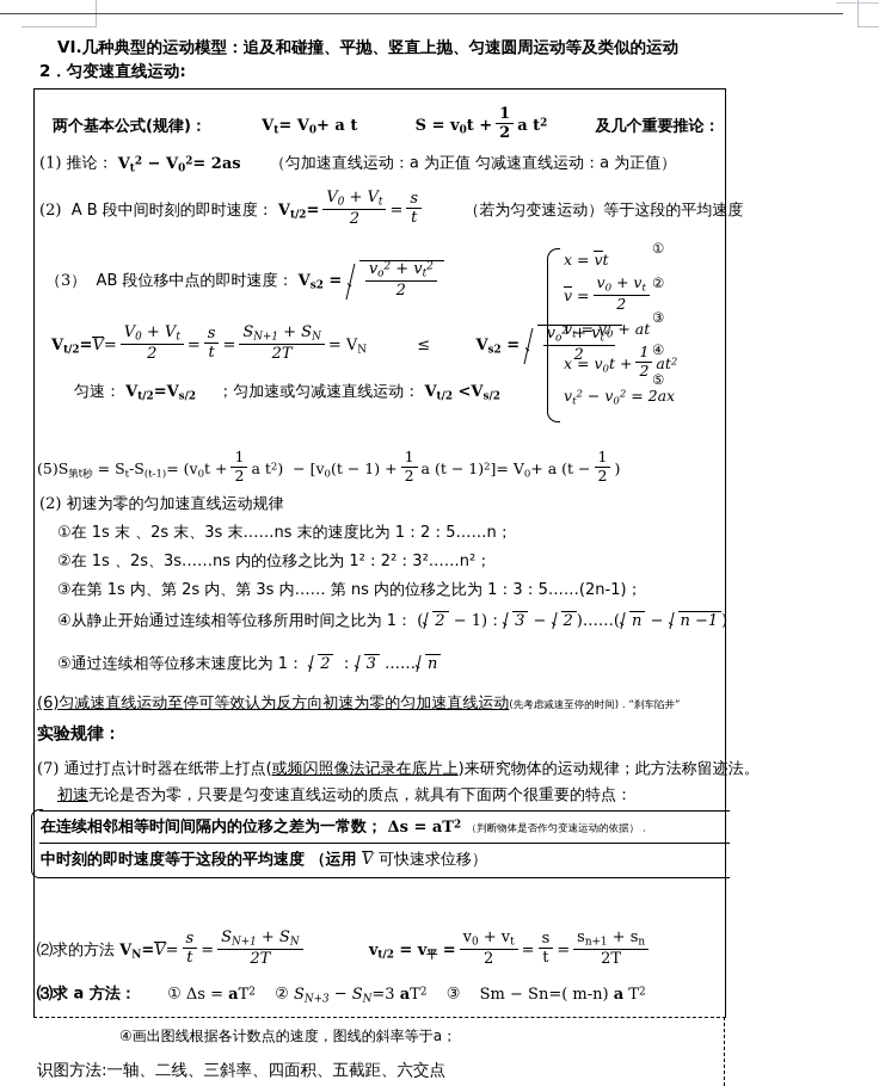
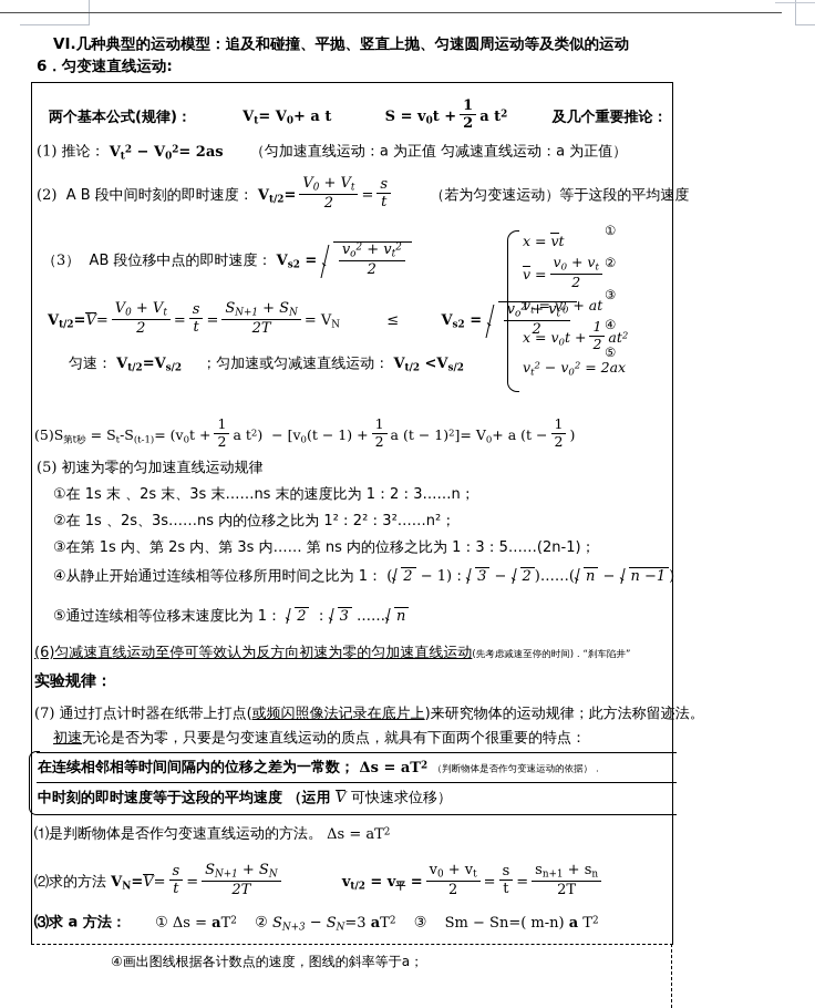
  VI.几种典型的运动模型：追及和碰撞、平抛、竖直上抛、匀速圆周运动等及类似的运动
- 2．匀变速直线运动:
+ 6．匀变速直线运动:
  两个基本公式(规律)： Vt= V0+ a t S = v0t +
  1
  2
  a t2 及几个重要推论：
  (1) 推论： Vt2 − V02= 2as （匀加速直线运动：a 为正值 匀减速直线运动：a 为正值）
  (2) A B 段中间时刻的即时速度： Vt/2=
  V0 + Vt
  2
  =
  s
  t
  （若为匀变速运动）等于这段的平均速度
  （3） AB 段位移中点的即时速度： Vs2 =
  vo2 + vt2
  2
  Vt/2=V=
  V0 + Vt
  2
  =
  s
  t
  =
  SN+1 + SN
  2T
  = VN ≤ Vs2 =
  vo2 + vt2
  2
  匀速： Vt/2=Vs/2 ；匀加速或匀减速直线运动： Vt/2 <Vs/2
  x = vt
  v =
  v0 + vt
  2
  vt = v0 + at
  x = v0t +
  1
  2
  at2
  vt2 − v02 = 2ax
  ①
  ②
  ③
  ④
  ⑤
  (5)S第t秒 = St-S(t-1)= (v0t +
  1
  2
  a t2) − [v0(t − 1) +
  1
  2
  a (t − 1)2]= V0+ a (t −
  1
  2
  )
- (2) 初速为零的匀加速直线运动规律
+ (5) 初速为零的匀加速直线运动规律
- ①在 1s 末 、2s 末、3s 末……ns 末的速度比为 1：2：5……n；
+ ①在 1s 末 、2s 末、3s 末……ns 末的速度比为 1：2：3……n；
  ②在 1s 、2s、3s……ns 内的位移之比为 1²：2²：3²……n²；
  ③在第 1s 内、第 2s 内、第 3s 内…… 第 ns 内的位移之比为 1：3：5……(2n-1)；
  ④从静止开始通过连续相等位移所用时间之比为 1： ( 2 − 1)： 3 − 2 )……( n − n −1 )
  ⑤通过连续相等位移末速度比为 1： 2 ： 3 …… n
  (6)匀减速直线运动至停可等效认为反方向初速为零的匀加速直线运动(先考虑减速至停的时间)．“刹车陷井”
  实验规律：
  (7) 通过打点计时器在纸带上打点(或频闪照像法记录在底片上)来研究物体的运动规律；此方法称留迹法。
  初速无论是否为零，只要是匀变速直线运动的质点，就具有下面两个很重要的特点：
  在连续相邻相等时间间隔内的位移之差为一常数； Δs = aT2 （判断物体是否作匀变速运动的依据）．
  中时刻的即时速度等于这段的平均速度 （运用 V 可快速求位移）
+ ⑴是判断物体是否作匀变速直线运动的方法。 Δs = aT2
  ⑵求的方法 VN=V=
  s
  t
  =
  SN+1 + SN
  2T
  vt/2 = v平 =
  v0 + vt
  2
  =
  s
  t
  =
  sn+1 + sn
  2T
  ⑶求 a 方法： ① Δs = aT2 ② SN+3 − SN=3 aT2 ③ Sm − Sn=( m-n) a T2
  ④画出图线根据各计数点的速度，图线的斜率等于a；
- 识图方法:一轴、二线、三斜率、四面积、五截距、六交点
